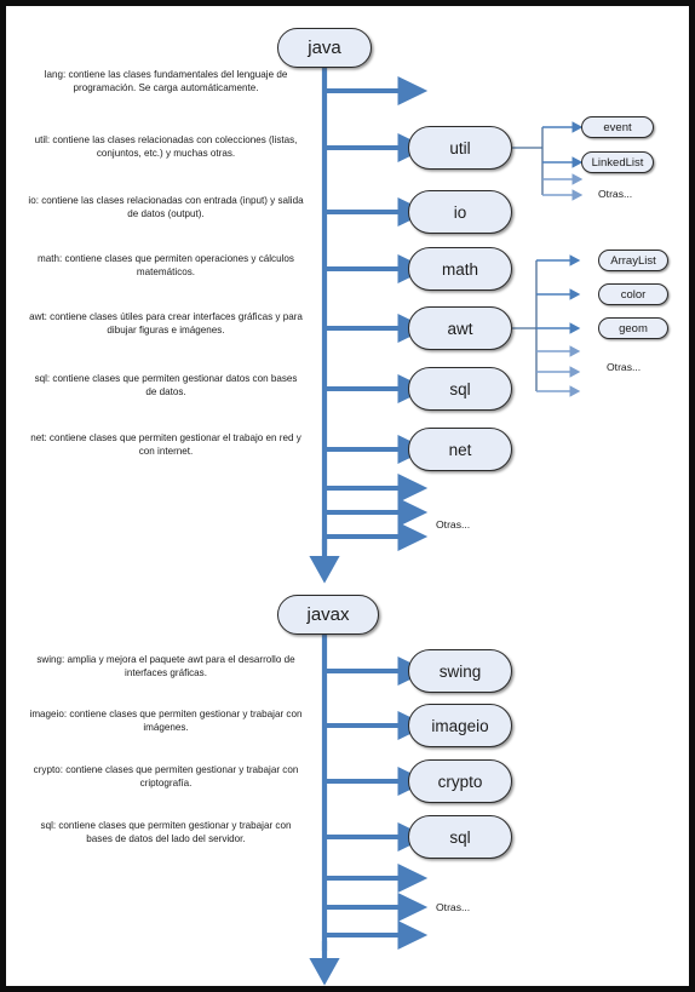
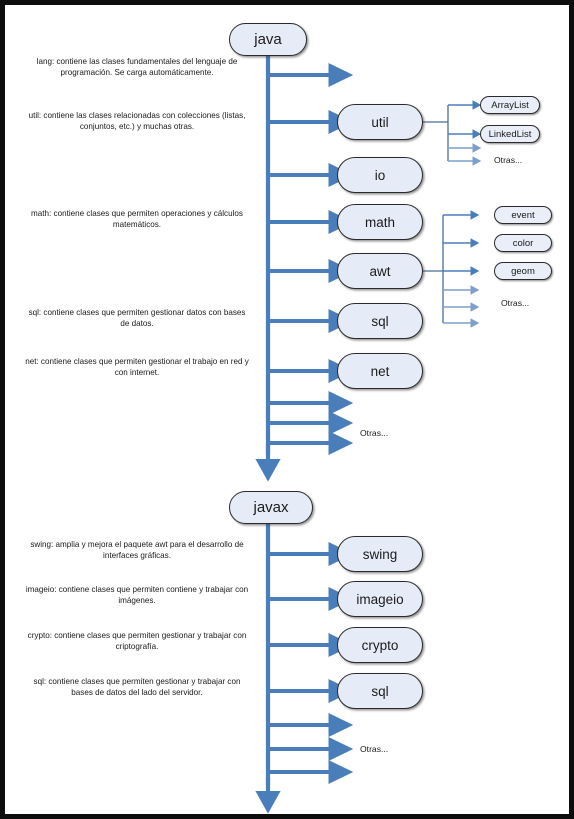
  java
  lang: contiene las clases fundamentales del lenguaje de programación. Se carga automáticamente.
  util: contiene las clases relacionadas con colecciones (listas, conjuntos, etc.) y muchas otras.
- io: contiene las clases relacionadas con entrada (input) y salida de datos (output).
  math: contiene clases que permiten operaciones y cálculos matemáticos.
- awt: contiene clases útiles para crear interfaces gráficas y para dibujar figuras e imágenes.
  sql: contiene clases que permiten gestionar datos con bases de datos.
  net: contiene clases que permiten gestionar el trabajo en red y con internet.
  util
  io
  math
  awt
  sql
  net
- event
+ ArrayList
  LinkedList
  Otras...
- ArrayList
+ event
  color
  geom
  Otras...
  Otras...
  javax
  swing: amplia y mejora el paquete awt para el desarrollo de interfaces gráficas.
- imageio: contiene clases que permiten gestionar y trabajar con imágenes.
+ imageio: contiene clases que permiten contiene y trabajar con imágenes.
  crypto: contiene clases que permiten gestionar y trabajar con criptografía.
  sql: contiene clases que permiten gestionar y trabajar con bases de datos del lado del servidor.
  swing
  imageio
  crypto
  sql
  Otras...
